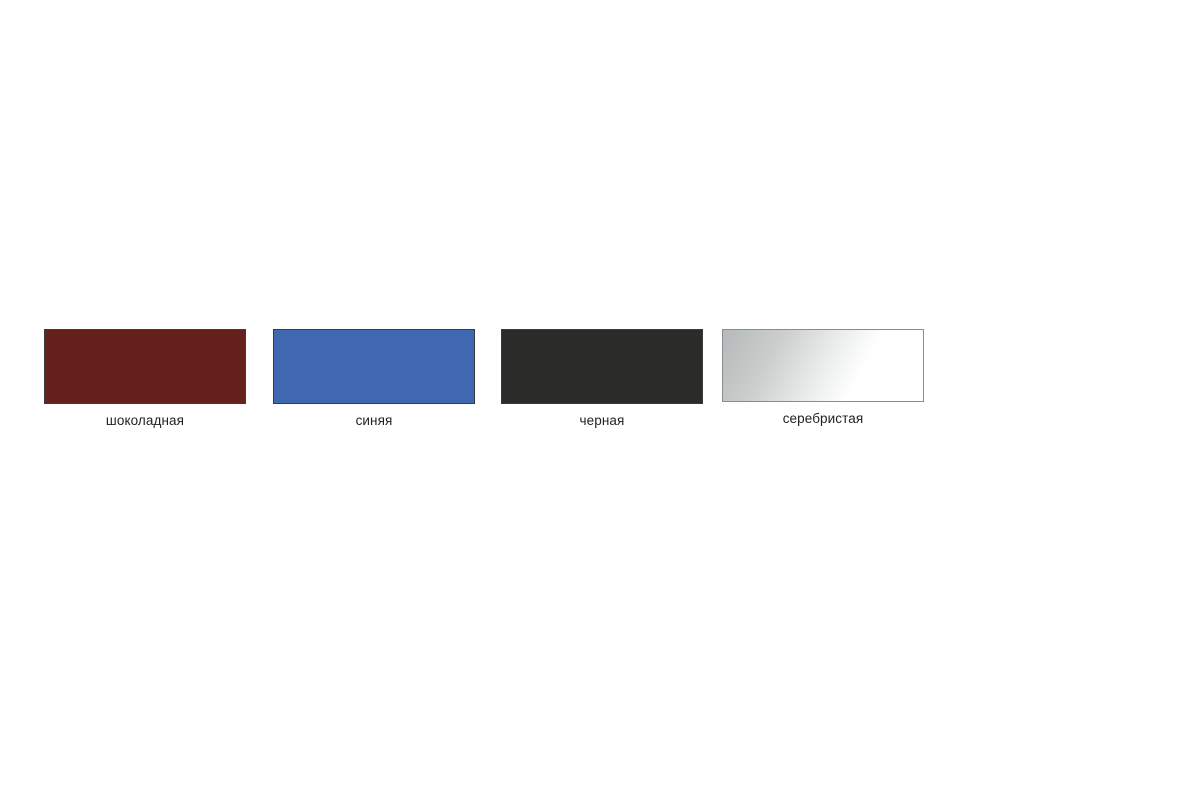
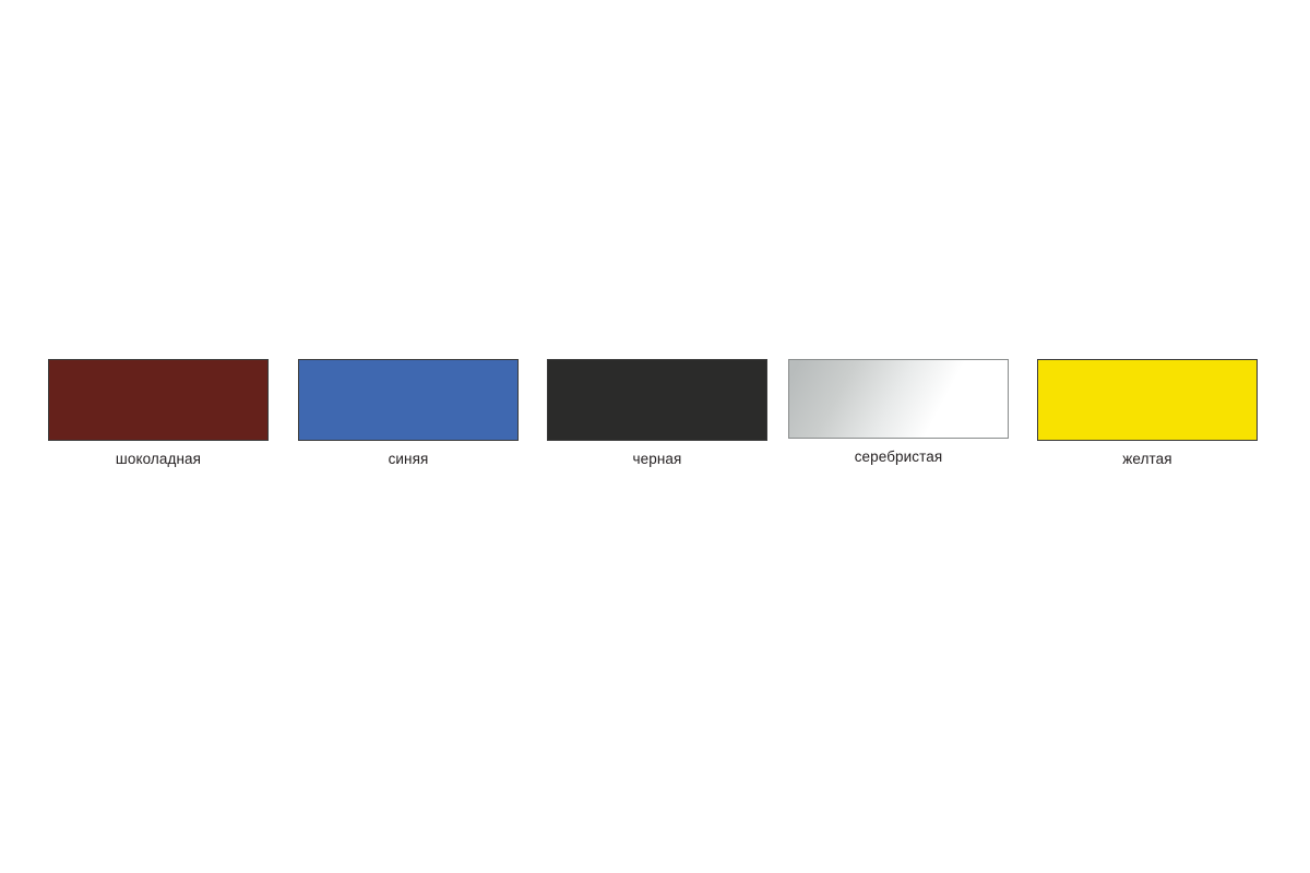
  шоколадная
  синяя
  черная
  серебристая
+ желтая
